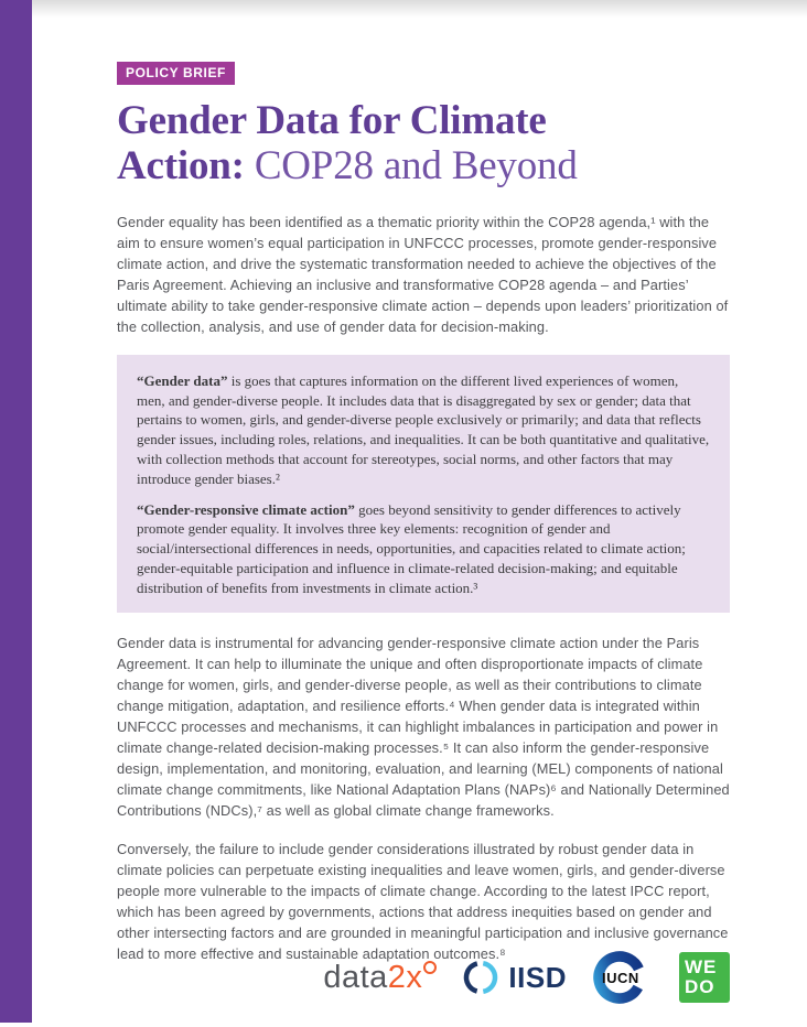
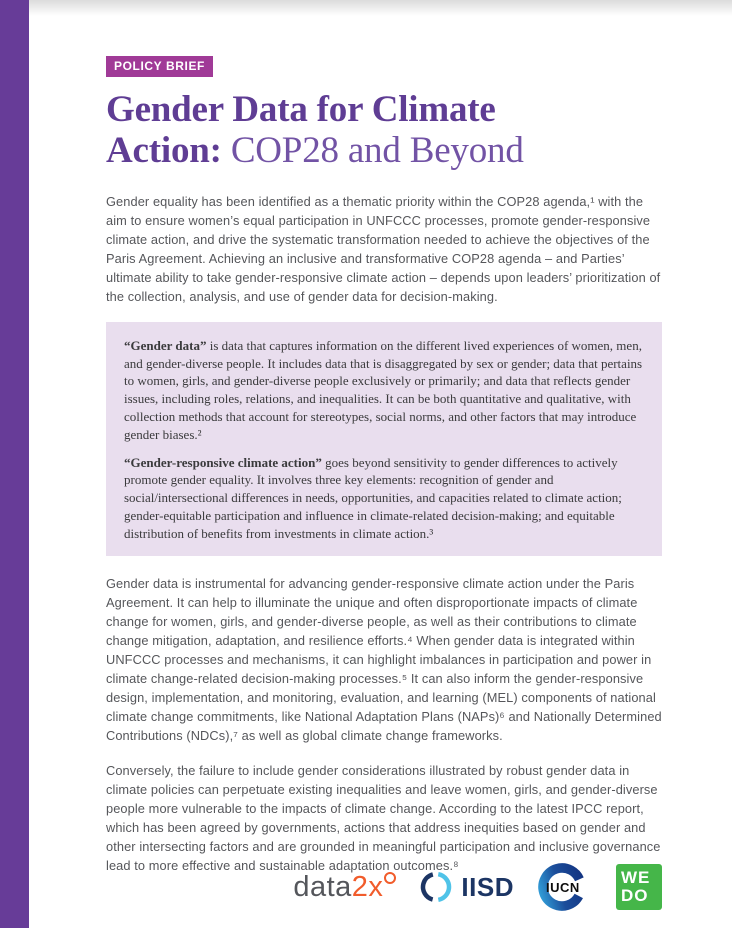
  POLICY BRIEF
  Gender Data for Climate
  Action: COP28 and Beyond
  Gender equality has been identified as a thematic priority within the COP28 agenda,¹ with the aim to ensure women’s equal participation in UNFCCC processes, promote gender-responsive climate action, and drive the systematic transformation needed to achieve the objectives of the Paris Agreement. Achieving an inclusive and transformative COP28 agenda – and Parties’ ultimate ability to take gender-responsive climate action – depends upon leaders’ prioritization of the collection, analysis, and use of gender data for decision-making.
- “Gender data” is goes that captures information on the different lived experiences of women, men, and gender-diverse people. It includes data that is disaggregated by sex or gender; data that pertains to women, girls, and gender-diverse people exclusively or primarily; and data that reflects gender issues, including roles, relations, and inequalities. It can be both quantitative and qualitative, with collection methods that account for stereotypes, social norms, and other factors that may introduce gender biases.²
+ “Gender data” is data that captures information on the different lived experiences of women, men, and gender-diverse people. It includes data that is disaggregated by sex or gender; data that pertains to women, girls, and gender-diverse people exclusively or primarily; and data that reflects gender issues, including roles, relations, and inequalities. It can be both quantitative and qualitative, with collection methods that account for stereotypes, social norms, and other factors that may introduce gender biases.²
  “Gender-responsive climate action” goes beyond sensitivity to gender differences to actively promote gender equality. It involves three key elements: recognition of gender and social/intersectional differences in needs, opportunities, and capacities related to climate action; gender-equitable participation and influence in climate-related decision-making; and equitable distribution of benefits from investments in climate action.³
  Gender data is instrumental for advancing gender-responsive climate action under the Paris Agreement. It can help to illuminate the unique and often disproportionate impacts of climate change for women, girls, and gender-diverse people, as well as their contributions to climate change mitigation, adaptation, and resilience efforts.⁴ When gender data is integrated within UNFCCC processes and mechanisms, it can highlight imbalances in participation and power in climate change-related decision-making processes.⁵ It can also inform the gender-responsive design, implementation, and monitoring, evaluation, and learning (MEL) components of national climate change commitments, like National Adaptation Plans (NAPs)⁶ and Nationally Determined Contributions (NDCs),⁷ as well as global climate change frameworks.
  Conversely, the failure to include gender considerations illustrated by robust gender data in climate policies can perpetuate existing inequalities and leave women, girls, and gender-diverse people more vulnerable to the impacts of climate change. According to the latest IPCC report, which has been agreed by governments, actions that address inequities based on gender and other intersecting factors and are grounded in meaningful participation and inclusive governance lead to more effective and sustainable adaptation outcomes.⁸
  data
  2x
  IISD
  IUCN
  WE
  DO
